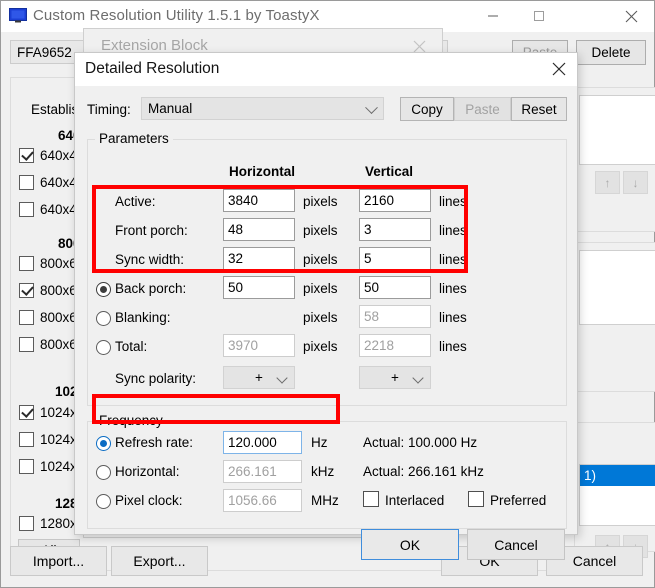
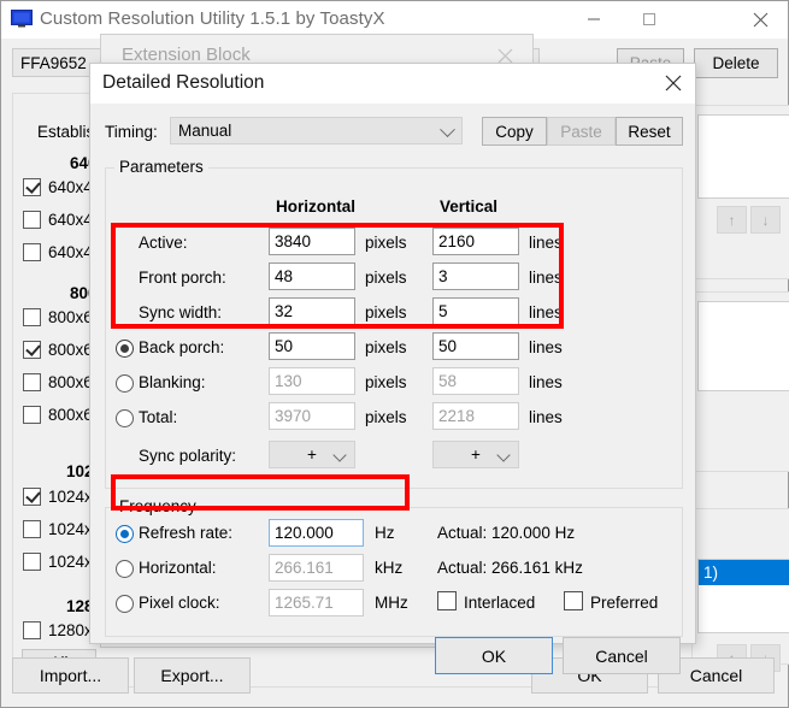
  Custom Resolution Utility 1.5.1 by ToastyX
  Delete
  640x
  640x
  640x
  800x
  800x
  800x
  800x
  1024
  1024
  1024
  1280
  ↑
  ↓
  1)
  Import...
  Export...
  OK
  Cancel
  Extension Block
  Detailed Resolution
  Timing:
  Manual
  Copy
  Paste
  Reset
  Parameters
  Horizontal
  Vertical
  Active:
  3840
  pixels
  2160
  lines
  Front porch:
  48
  pixels
  3
  lines
  Sync width:
  32
  pixels
  5
  lines
  Back porch:
  50
  pixels
  50
  lines
  Blanking:
+ 130
  pixels
  58
  lines
  Total:
  3970
  pixels
  2218
  lines
  Sync polarity:
  +
  +
  Frequency
  Refresh rate:
  120.000
  Hz
- Actual: 100.000 Hz
+ Actual: 120.000 Hz
  Horizontal:
  266.161
  kHz
  Actual: 266.161 kHz
  Pixel clock:
- 1056.66
+ 1265.71
  MHz
  Interlaced
  Preferred
  OK
  Cancel
